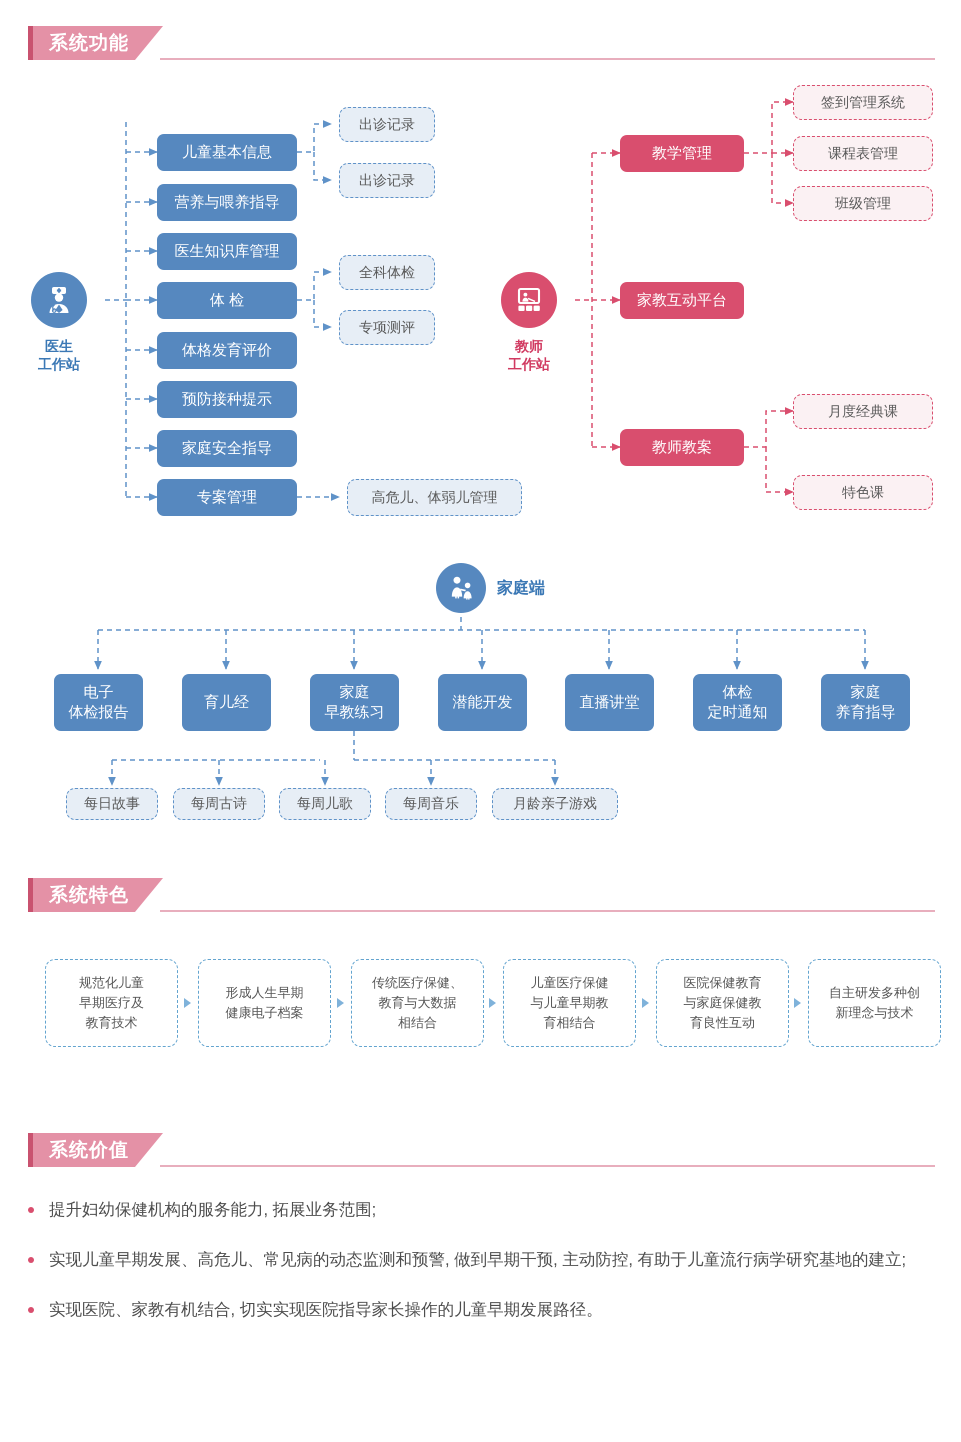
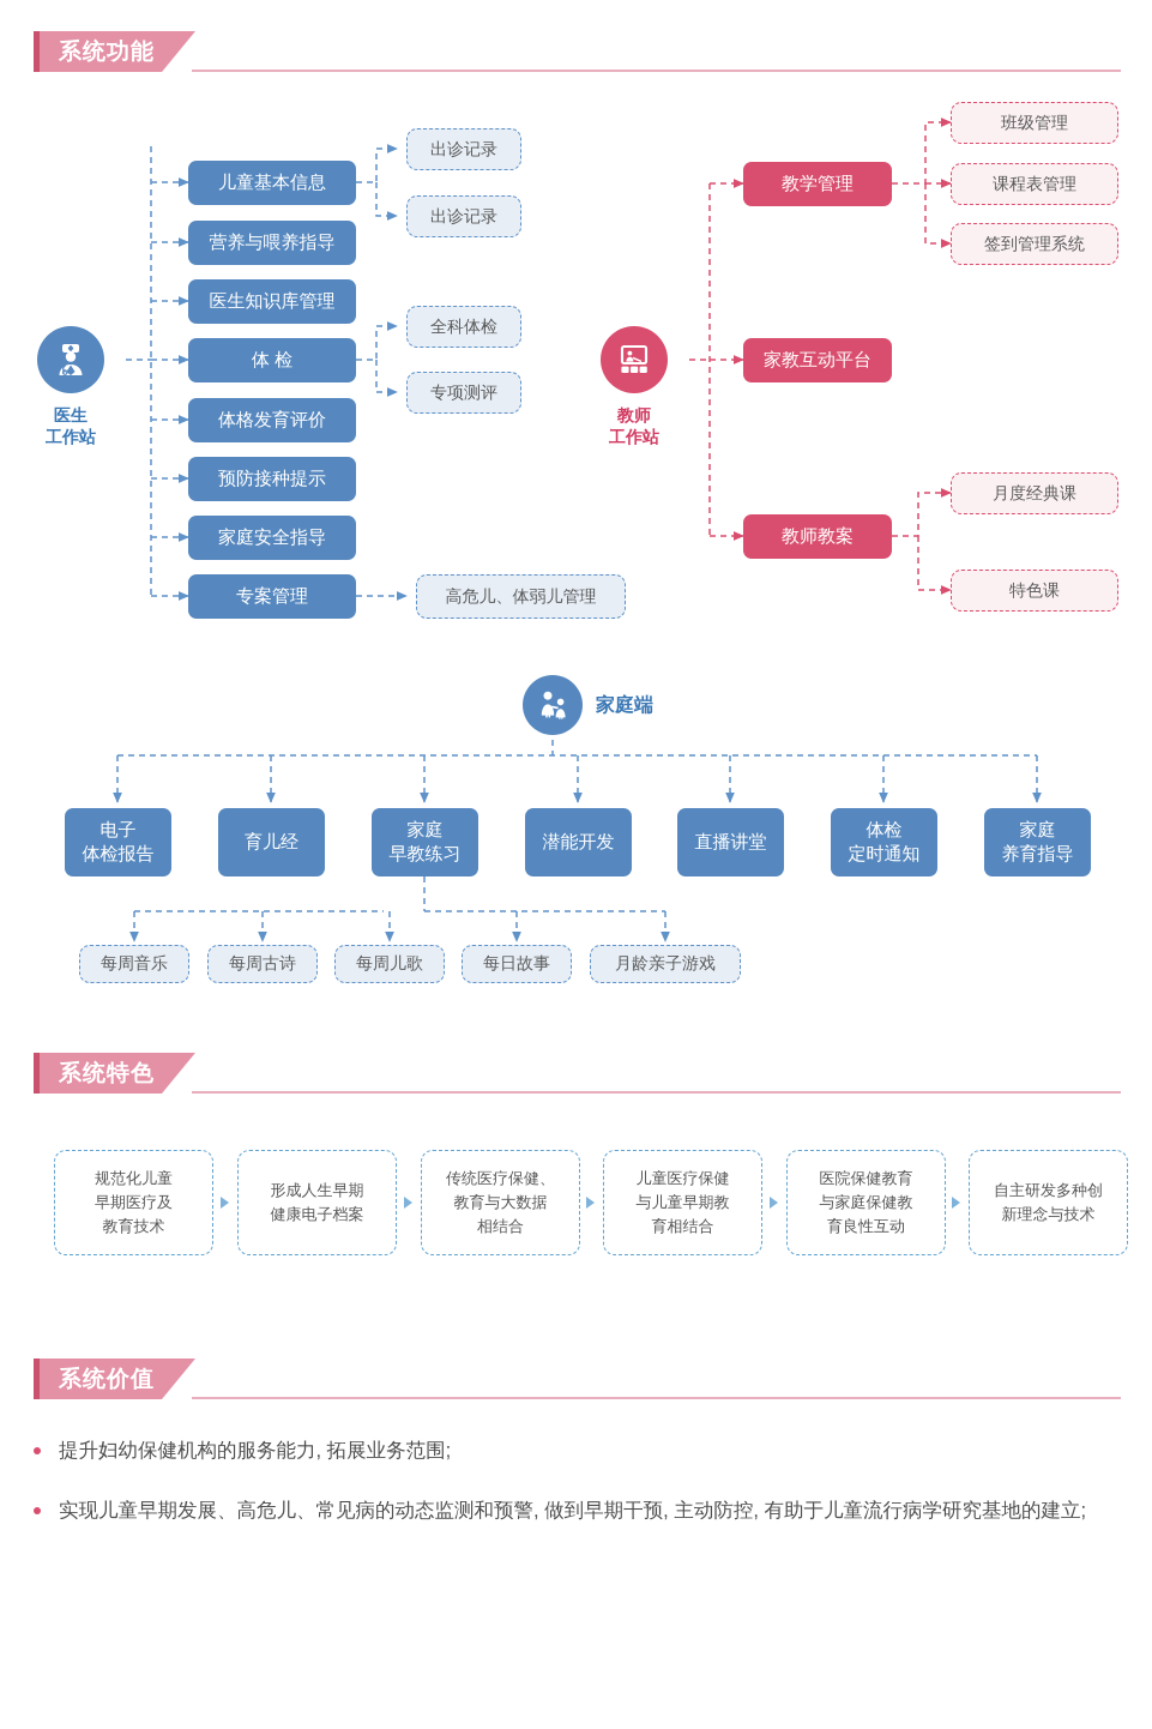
  系统功能
  医生
  工作站
  儿童基本信息
  营养与喂养指导
  医生知识库管理
  体 检
  体格发育评价
  预防接种提示
  家庭安全指导
  专案管理
  出诊记录
  出诊记录
  全科体检
  专项测评
  高危儿、体弱儿管理
  教师
  工作站
  教学管理
  家教互动平台
  教师教案
- 签到管理系统
+ 班级管理
  课程表管理
- 班级管理
+ 签到管理系统
  月度经典课
  特色课
  家庭端
  电子
  体检报告
  育儿经
  家庭
  早教练习
  潜能开发
  直播讲堂
  体检
  定时通知
  家庭
  养育指导
- 每日故事
+ 每周音乐
  每周古诗
  每周儿歌
- 每周音乐
+ 每日故事
  月龄亲子游戏
  系统特色
  规范化儿童
  早期医疗及
  教育技术
  形成人生早期
  健康电子档案
  传统医疗保健、
  教育与大数据
  相结合
  儿童医疗保健
  与儿童早期教
  育相结合
  医院保健教育
  与家庭保健教
  育良性互动
  自主研发多种创
  新理念与技术
  系统价值
  提升妇幼保健机构的服务能力, 拓展业务范围;
  实现儿童早期发展、高危儿、常见病的动态监测和预警, 做到早期干预, 主动防控, 有助于儿童流行病学研究基地的建立;
- 实现医院、家教有机结合, 切实实现医院指导家长操作的儿童早期发展路径。
